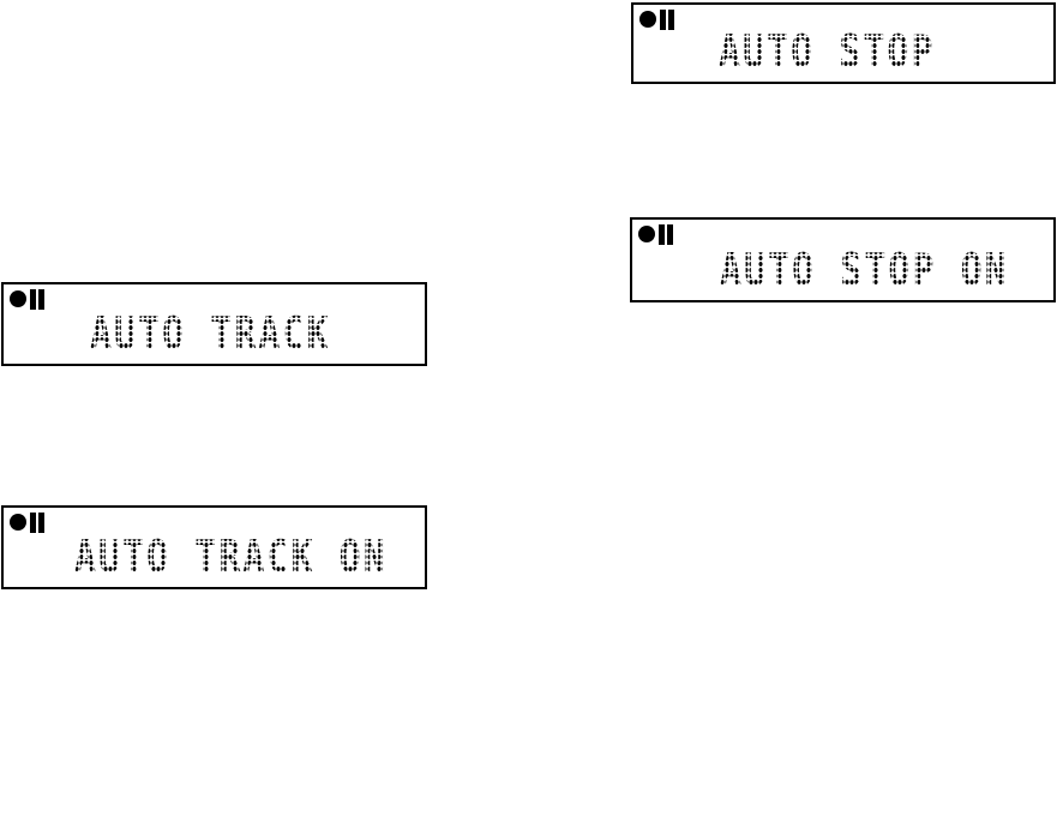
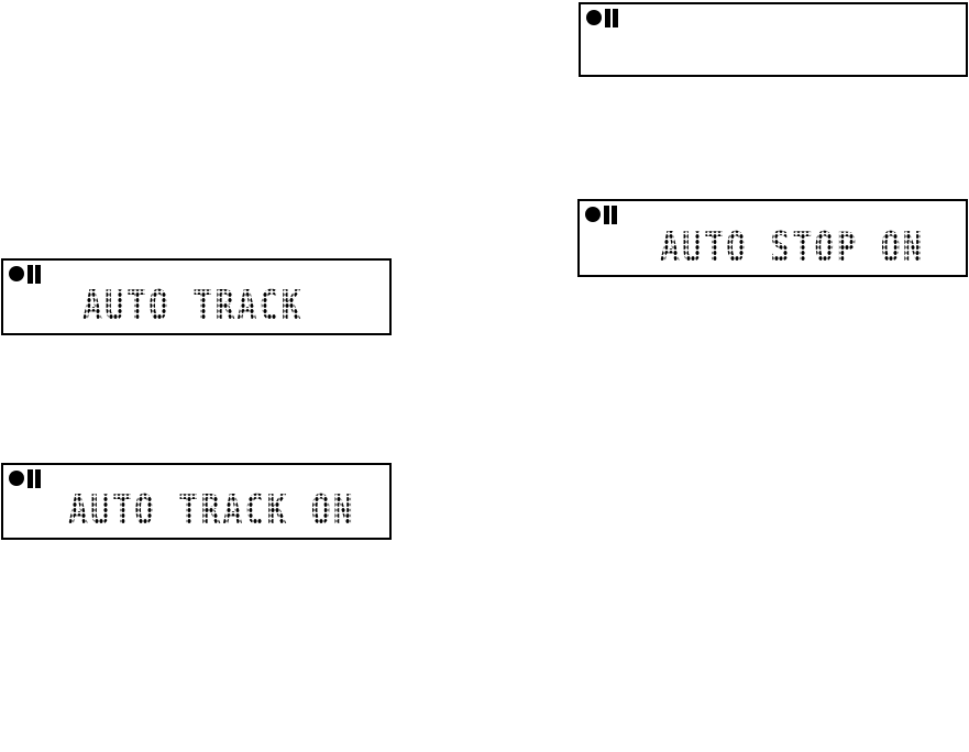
- AUTO STOP
  AUTO STOP ON
  AUTO TRACK
  AUTO TRACK ON
